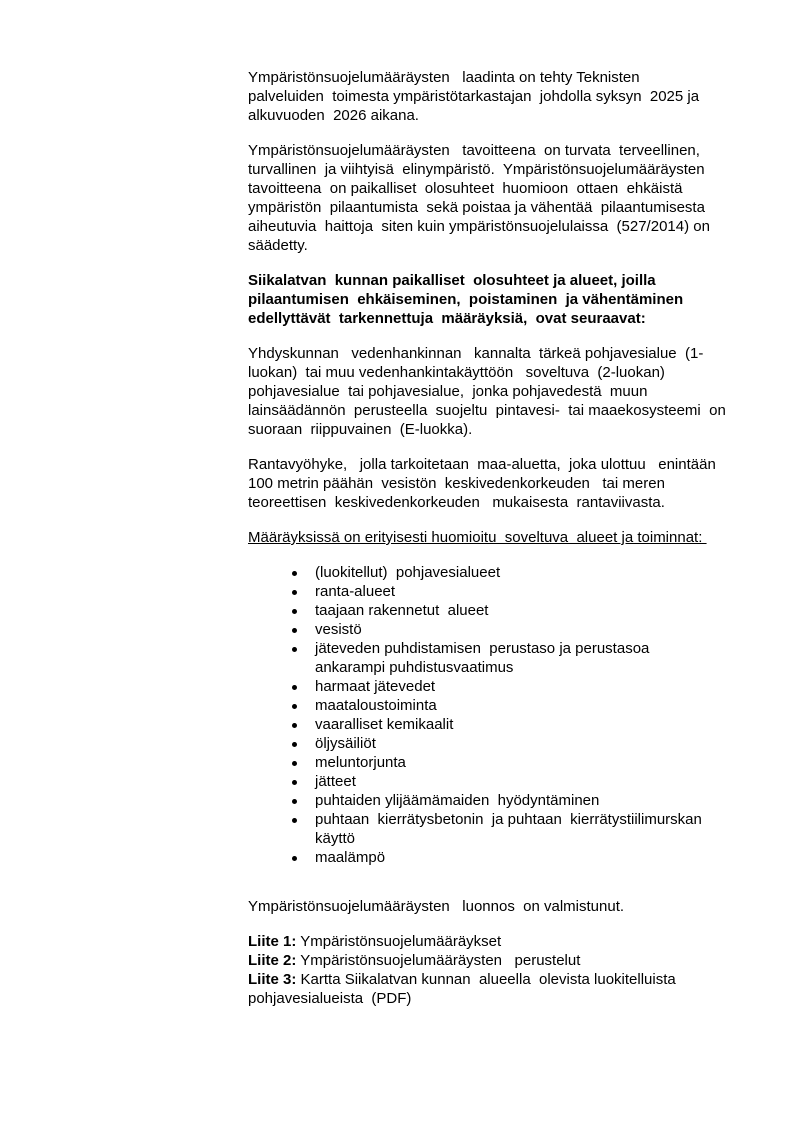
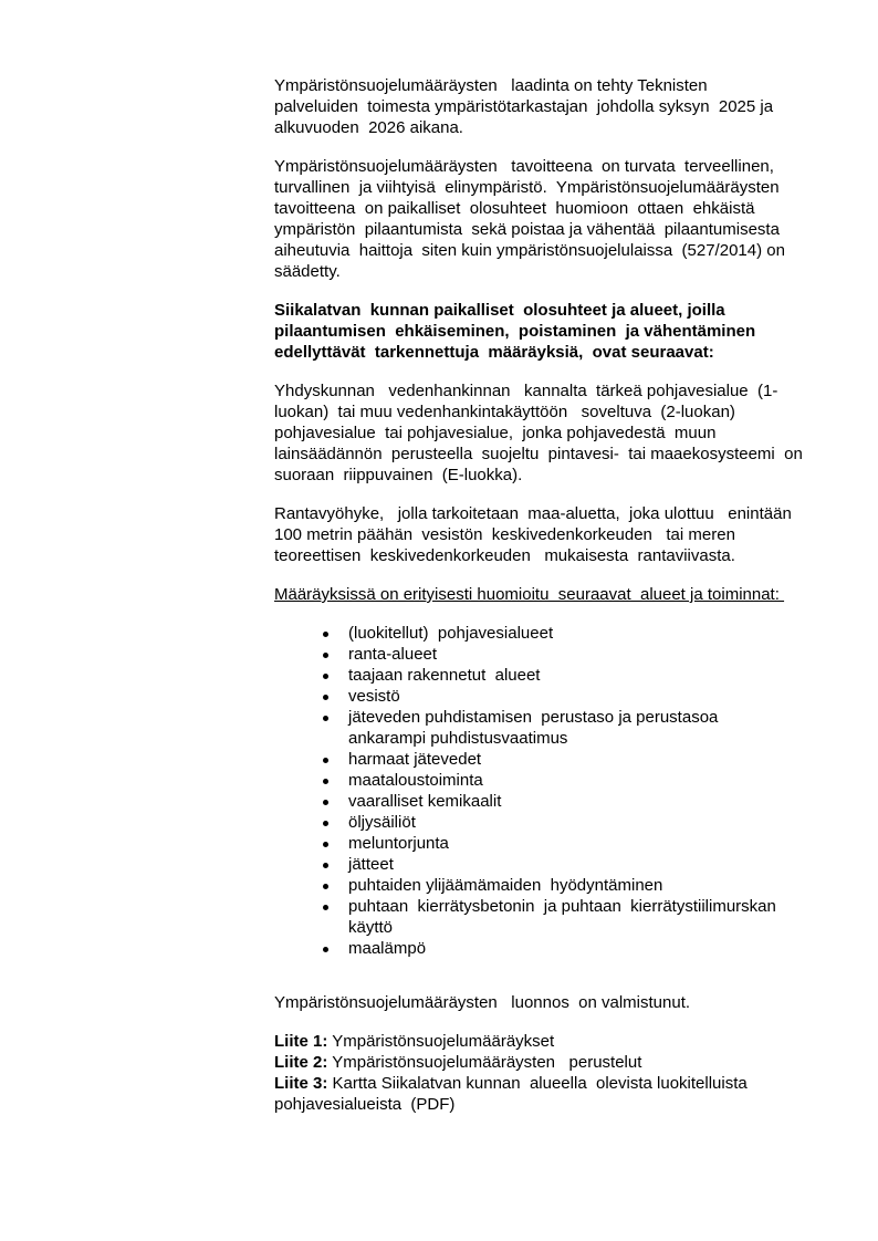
  Ympäristönsuojelumääräysten laadinta on tehty Teknisten
  palveluiden toimesta ympäristötarkastajan johdolla syksyn 2025 ja
  alkuvuoden 2026 aikana.
  Ympäristönsuojelumääräysten tavoitteena on turvata terveellinen,
  turvallinen ja viihtyisä elinympäristö. Ympäristönsuojelumääräysten
  tavoitteena on paikalliset olosuhteet huomioon ottaen ehkäistä
  ympäristön pilaantumista sekä poistaa ja vähentää pilaantumisesta
  aiheutuvia haittoja siten kuin ympäristönsuojelulaissa (527/2014) on
  säädetty.
  Siikalatvan kunnan paikalliset olosuhteet ja alueet, joilla
  pilaantumisen ehkäiseminen, poistaminen ja vähentäminen
  edellyttävät tarkennettuja määräyksiä, ovat seuraavat:
  Yhdyskunnan vedenhankinnan kannalta tärkeä pohjavesialue (1-
  luokan) tai muu vedenhankintakäyttöön soveltuva (2-luokan)
  pohjavesialue tai pohjavesialue, jonka pohjavedestä muun
  lainsäädännön perusteella suojeltu pintavesi- tai maaekosysteemi on
  suoraan riippuvainen (E-luokka).
  Rantavyöhyke, jolla tarkoitetaan maa-aluetta, joka ulottuu enintään
  100 metrin päähän vesistön keskivedenkorkeuden tai meren
  teoreettisen keskivedenkorkeuden mukaisesta rantaviivasta.
- Määräyksissä on erityisesti huomioitu soveltuva alueet ja toiminnat:
+ Määräyksissä on erityisesti huomioitu seuraavat alueet ja toiminnat:
  (luokitellut) pohjavesialueet
  ranta-alueet
  taajaan rakennetut alueet
  vesistö
  jäteveden puhdistamisen perustaso ja perustasoa
  ankarampi puhdistusvaatimus
  harmaat jätevedet
  maataloustoiminta
  vaaralliset kemikaalit
  öljysäiliöt
  meluntorjunta
  jätteet
  puhtaiden ylijäämämaiden hyödyntäminen
  puhtaan kierrätysbetonin ja puhtaan kierrätystiilimurskan
  käyttö
  maalämpö
  Ympäristönsuojelumääräysten luonnos on valmistunut.
  Liite 1: Ympäristönsuojelumääräykset
  Liite 2: Ympäristönsuojelumääräysten perustelut
  Liite 3: Kartta Siikalatvan kunnan alueella olevista luokitelluista
  pohjavesialueista (PDF)
